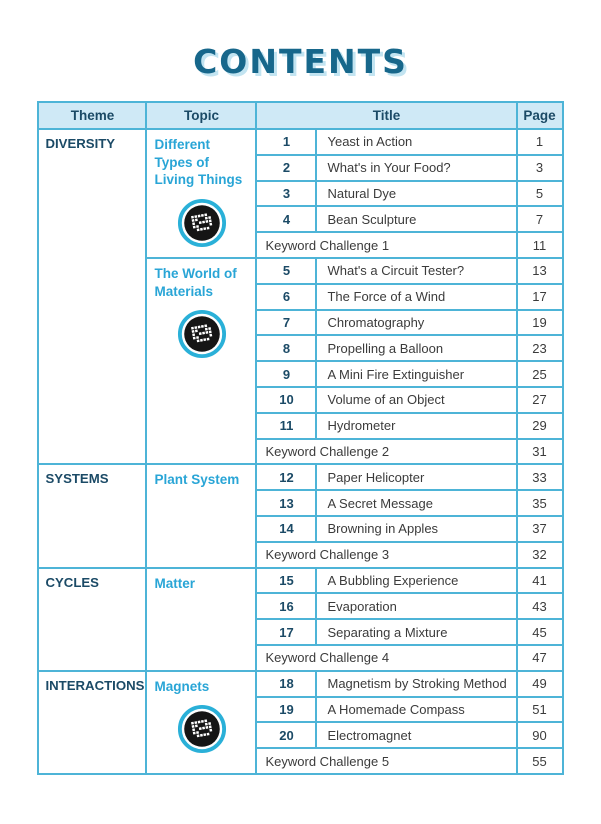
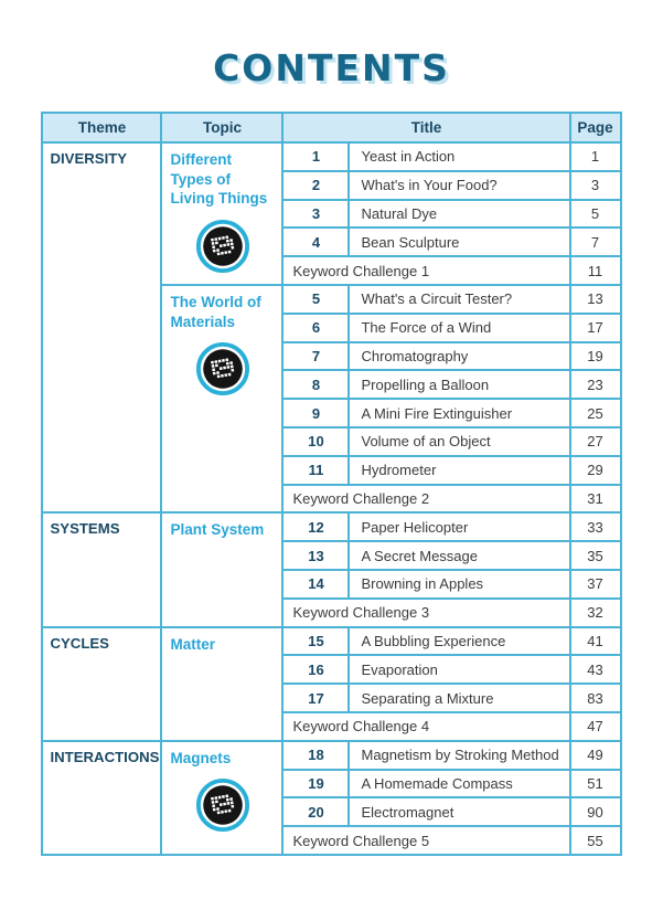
  CONTENTS
  Theme	Topic	Title	Page
  DIVERSITY	Different Types of Living Things	1	Yeast in Action	1
  2	What's in Your Food?	3
  3	Natural Dye	5
  4	Bean Sculpture	7
  Keyword Challenge 1	11
  The World of Materials	5	What's a Circuit Tester?	13
  6	The Force of a Wind	17
  7	Chromatography	19
  8	Propelling a Balloon	23
  9	A Mini Fire Extinguisher	25
  10	Volume of an Object	27
  11	Hydrometer	29
  Keyword Challenge 2	31
  SYSTEMS	Plant System	12	Paper Helicopter	33
  13	A Secret Message	35
  14	Browning in Apples	37
  Keyword Challenge 3	32
  CYCLES	Matter	15	A Bubbling Experience	41
  16	Evaporation	43
- 17	Separating a Mixture	45
+ 17	Separating a Mixture	83
  Keyword Challenge 4	47
  INTERACTIONS	Magnets	18	Magnetism by Stroking Method	49
  19	A Homemade Compass	51
  20	Electromagnet	90
  Keyword Challenge 5	55
